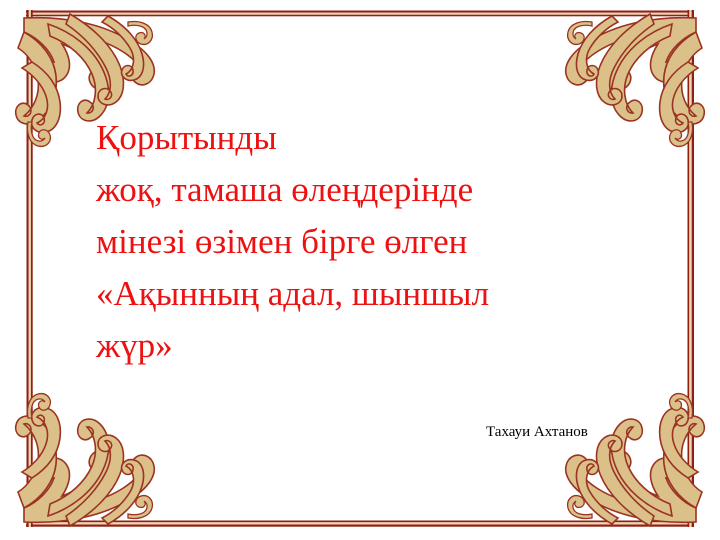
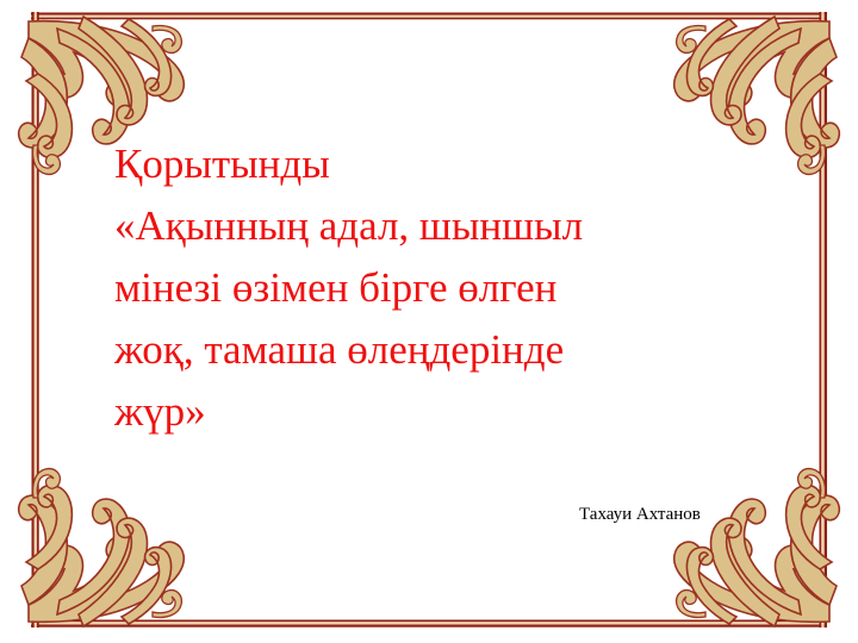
  Қорытынды
- жоқ, тамаша өлеңдерінде
+ «Ақынның адал, шыншыл
  мінезі өзімен бірге өлген
- «Ақынның адал, шыншыл
+ жоқ, тамаша өлеңдерінде
  жүр»
  Тахауи Ахтанов
